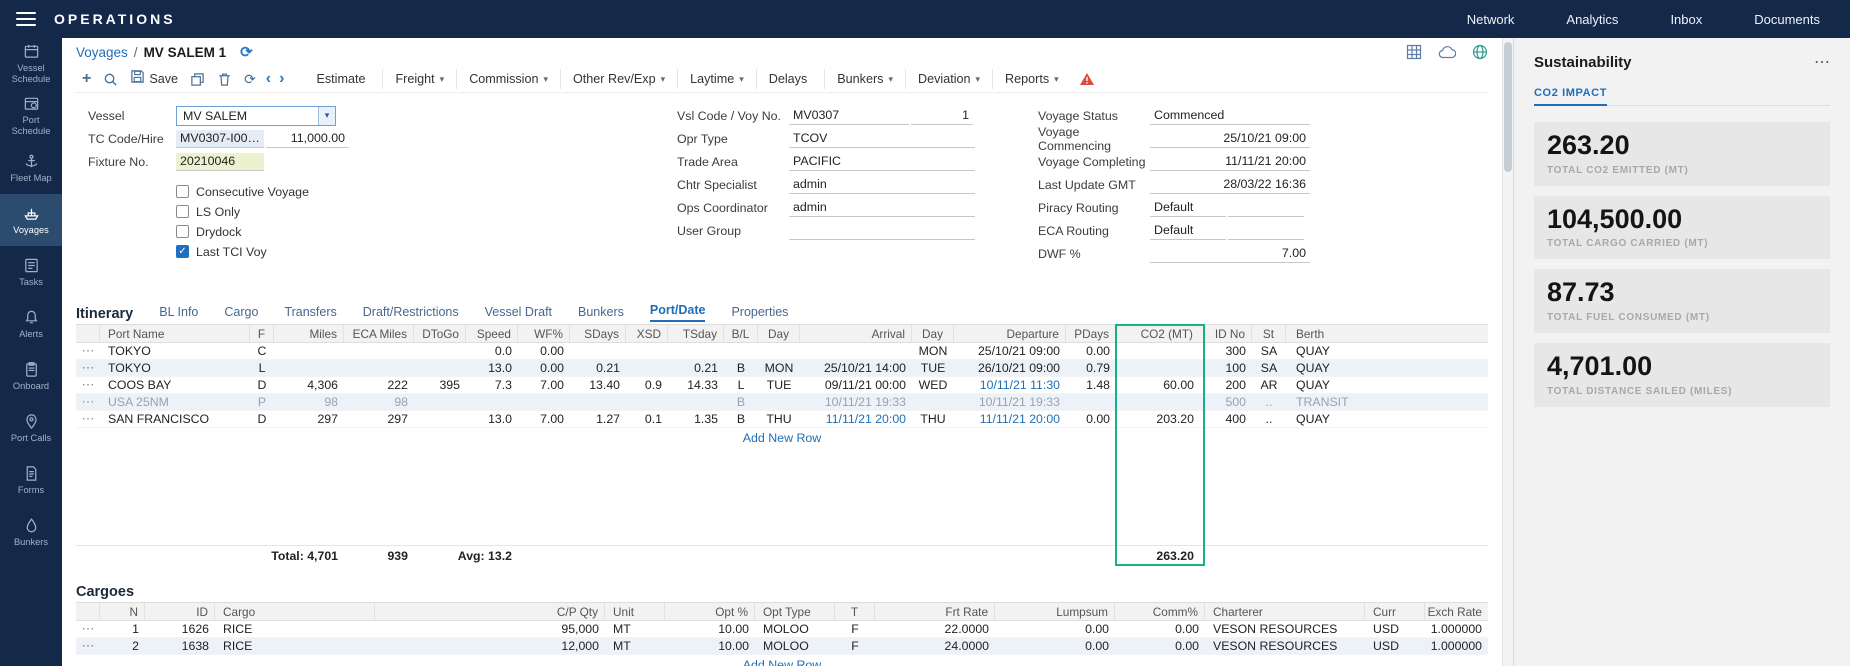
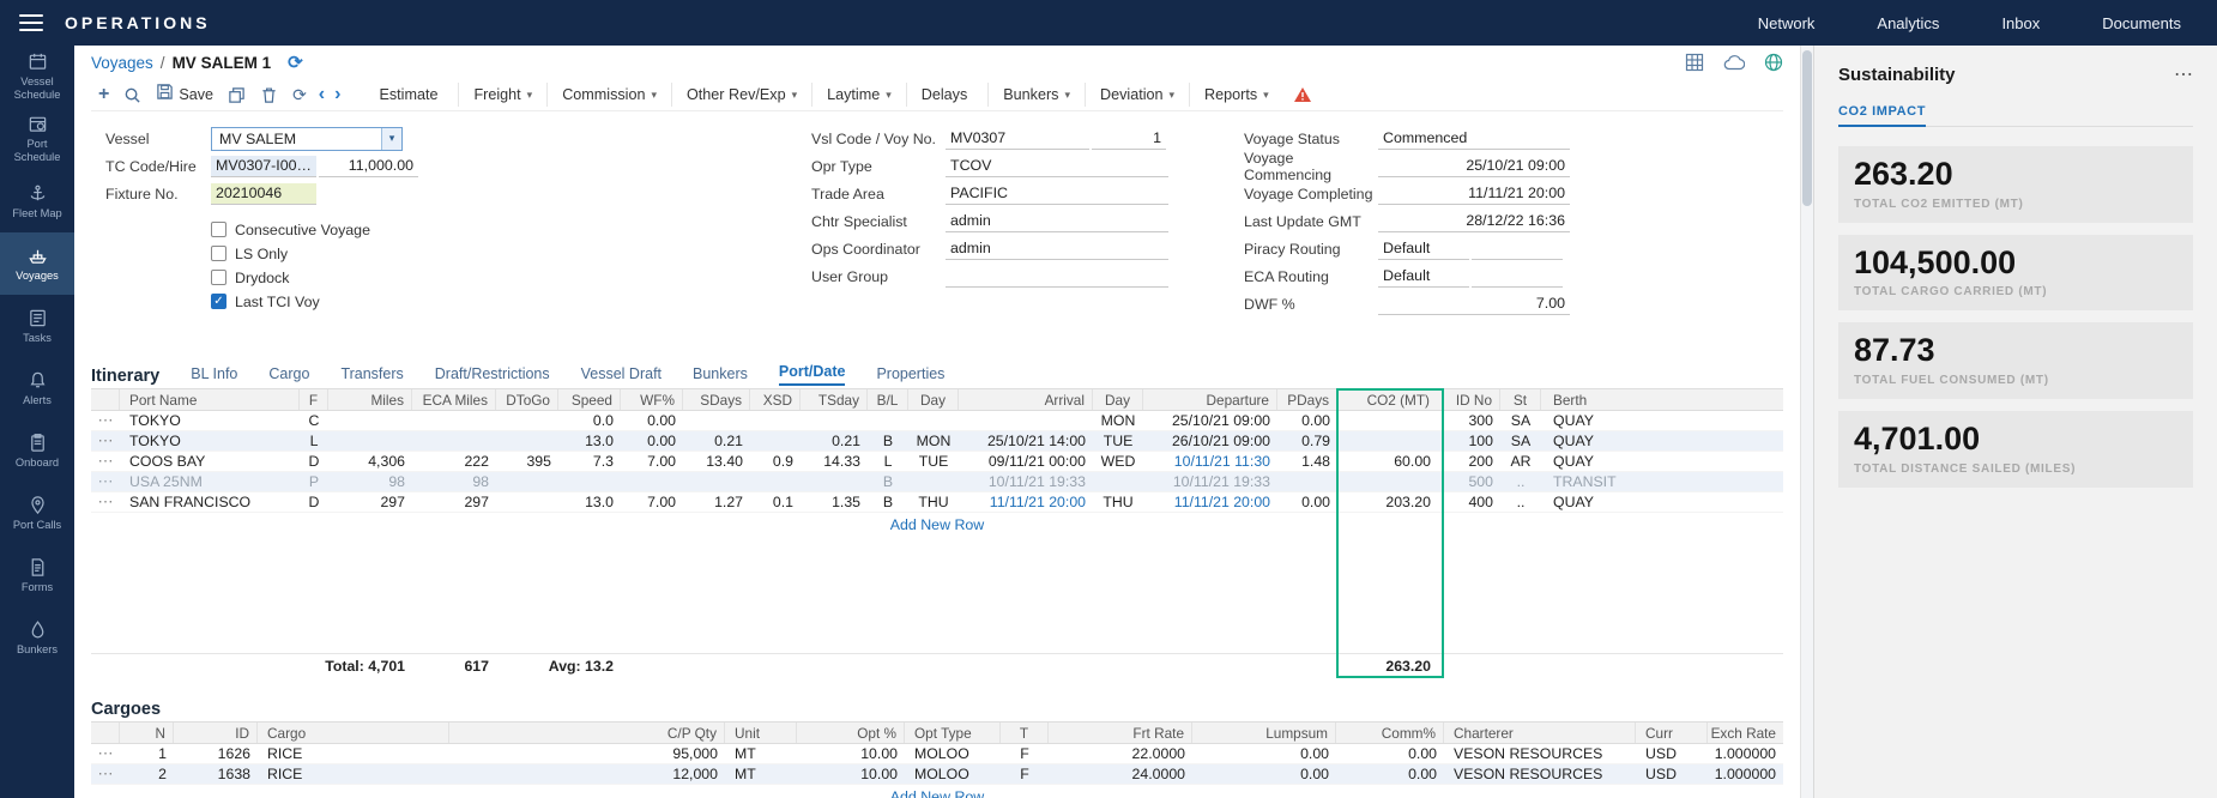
  OPERATIONS
  Network
  Analytics
  Inbox
  Documents
  Vessel Schedule
  Port Schedule
  Fleet Map
  Voyages
  Tasks
  Alerts
  Onboard
  Port Calls
  Forms
  Bunkers
  Voyages
  /
  MV SALEM 1
  ⟳
  +
  Save
  ⟳
  ‹
  ›
  Estimate
  Freight
  ▾
  Commission
  ▾
  Other Rev/Exp
  ▾
  Laytime
  ▾
  Delays
  Bunkers
  ▾
  Deviation
  ▾
  Reports
  ▾
  Vessel
  MV SALEM
  ▾
  TC Code/Hire
  MV0307-I00…
  11,000.00
  Fixture No.
  20210046
  Consecutive Voyage
  LS Only
  Drydock
  ✓
  Last TCI Voy
  Vsl Code / Voy No.
  MV0307
  1
  Opr Type
  TCOV
  Trade Area
  PACIFIC
  Chtr Specialist
  admin
  Ops Coordinator
  admin
  User Group
  Voyage Status
  Commenced
  Voyage Commencing
  25/10/21 09:00
  Voyage Completing
  11/11/21 20:00
  Last Update GMT
- 28/03/22 16:36
+ 28/12/22 16:36
  Piracy Routing
  Default
  ECA Routing
  Default
  DWF %
  7.00
  Itinerary
  BL Info
  Cargo
  Transfers
  Draft/Restrictions
  Vessel Draft
  Bunkers
  Port/Date
  Properties
  Port Name
  F
  Miles
  ECA Miles
  DToGo
  Speed
  WF%
  SDays
  XSD
  TSday
  B/L
  Day
  Arrival
  Day
  Departure
  PDays
  CO2 (MT)
  ID No
  St
  Berth
  ⋯
  TOKYO
  C
  0.0
  0.00
  MON
  25/10/21 09:00
  0.00
  300
  SA
  QUAY
  ⋯
  TOKYO
  L
  13.0
  0.00
  0.21
  0.21
  B
  MON
  25/10/21 14:00
  TUE
  26/10/21 09:00
  0.79
  100
  SA
  QUAY
  ⋯
  COOS BAY
  D
  4,306
  222
  395
  7.3
  7.00
  13.40
  0.9
  14.33
  L
  TUE
  09/11/21 00:00
  WED
  10/11/21 11:30
  1.48
  60.00
  200
  AR
  QUAY
  ⋯
  USA 25NM
  P
  98
  98
  B
  10/11/21 19:33
  10/11/21 19:33
  500
  ..
  TRANSIT
  ⋯
  SAN FRANCISCO
  D
  297
  297
  13.0
  7.00
  1.27
  0.1
  1.35
  B
  THU
  11/11/21 20:00
  THU
  11/11/21 20:00
  0.00
  203.20
  400
  ..
  QUAY
  Add New Row
  Total: 4,701
- 939
+ 617
  Avg: 13.2
  263.20
  Cargoes
  N
  ID
  Cargo
  C/P Qty
  Unit
  Opt %
  Opt Type
  T
  Frt Rate
  Lumpsum
  Comm%
  Charterer
  Curr
  Exch Rate
  ⋯
  1
  1626
  RICE
  95,000
  MT
  10.00
  MOLOO
  F
  22.0000
  0.00
  0.00
  VESON RESOURCES
  USD
  1.000000
  ⋯
  2
  1638
  RICE
  12,000
  MT
  10.00
  MOLOO
  F
  24.0000
  0.00
  0.00
  VESON RESOURCES
  USD
  1.000000
  Add New Row
  Sustainability
  ⋯
  CO2 IMPACT
  263.20
  TOTAL CO2 EMITTED (MT)
  104,500.00
  TOTAL CARGO CARRIED (MT)
  87.73
  TOTAL FUEL CONSUMED (MT)
  4,701.00
  TOTAL DISTANCE SAILED (MILES)
